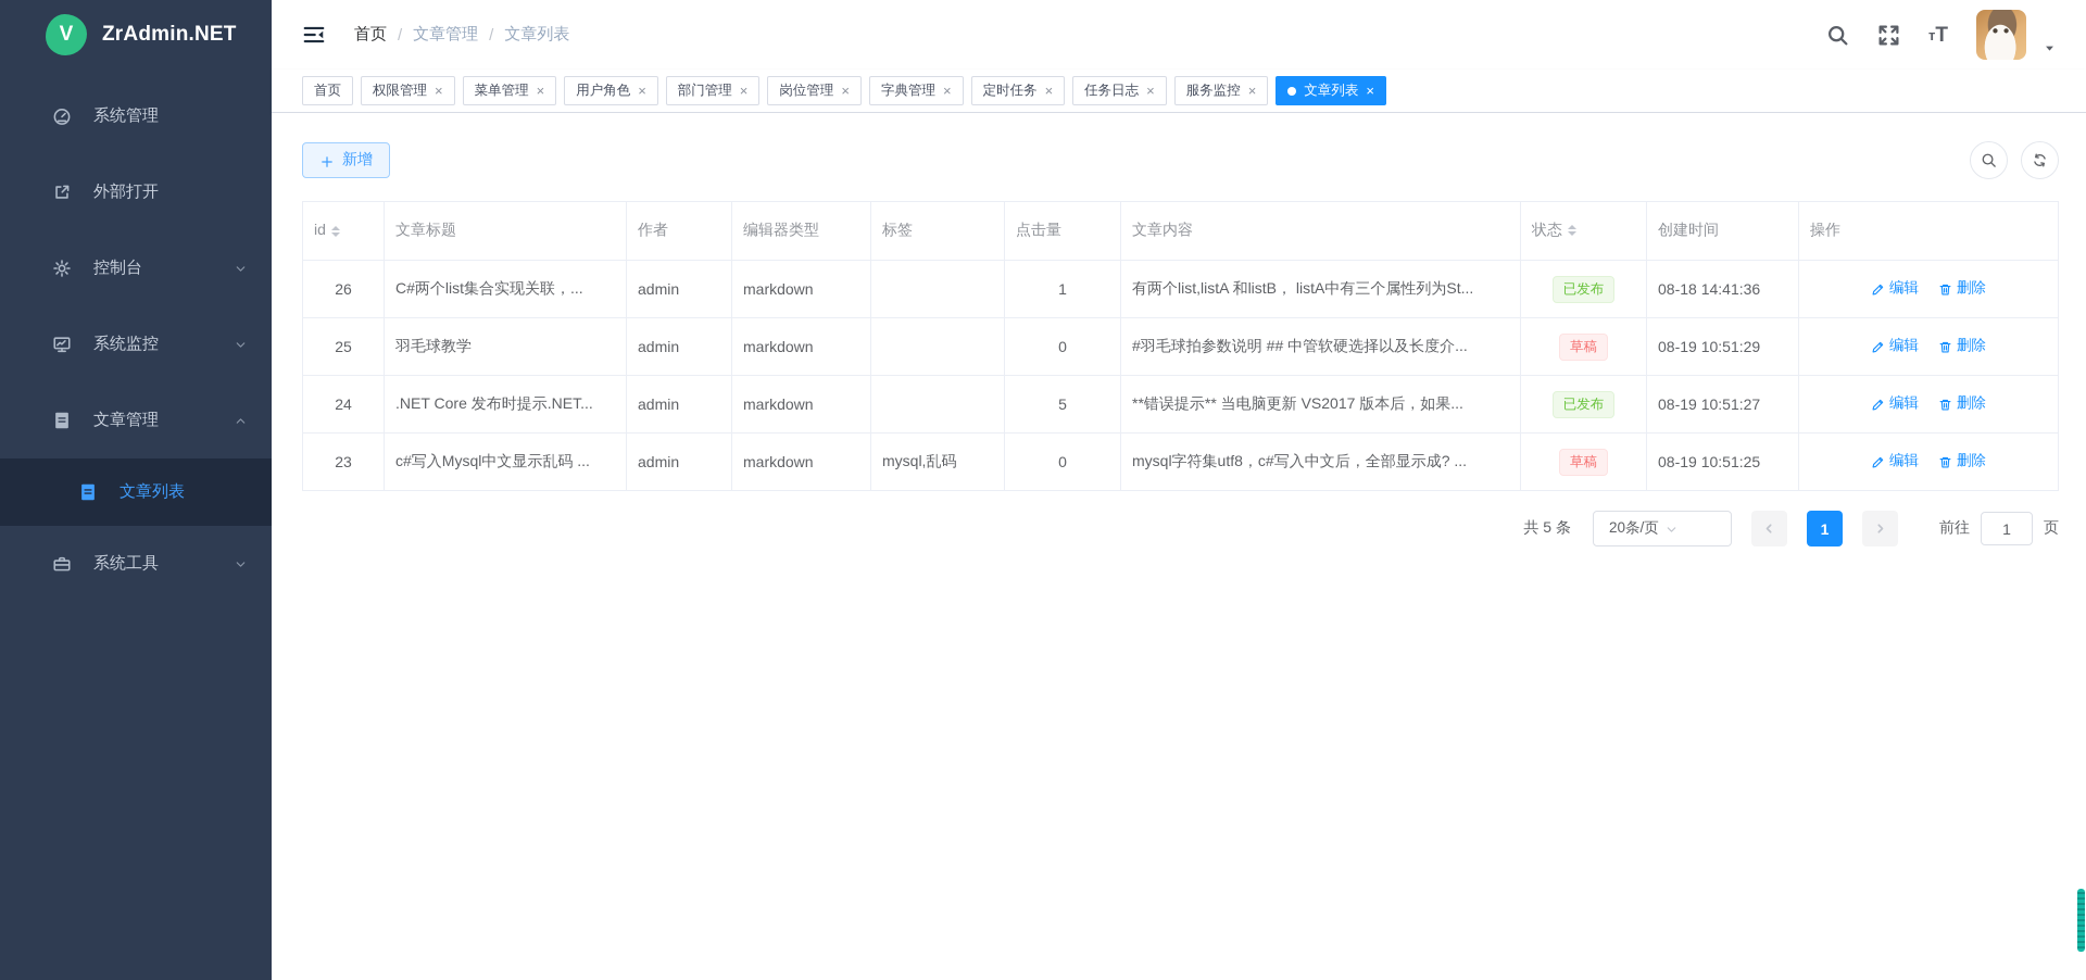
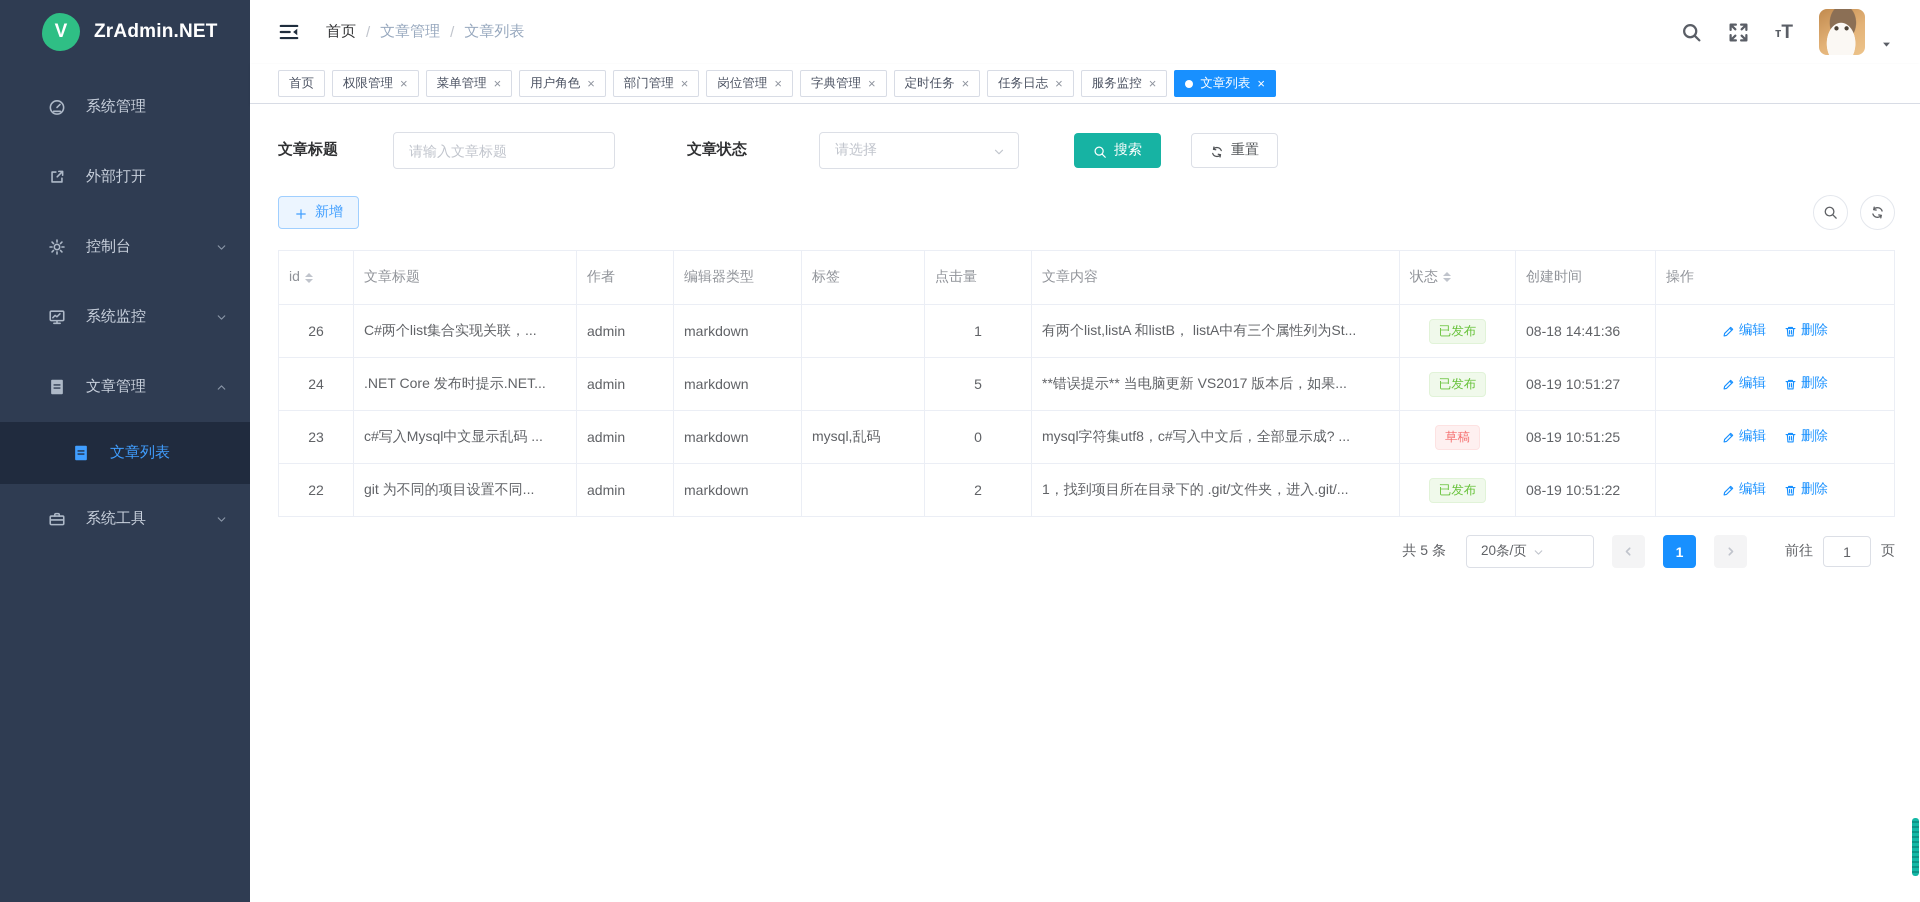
  V
  ZrAdmin.NET
  系统管理
  外部打开
  控制台
  系统监控
  文章管理
  文章列表
  系统工具
  首页
  /
  文章管理
  /
  文章列表
  т
  T
  首页
  权限管理
  ×
  菜单管理
  ×
  用户角色
  ×
  部门管理
  ×
  岗位管理
  ×
  字典管理
  ×
  定时任务
  ×
  任务日志
  ×
  服务监控
  ×
  文章列表
  ×
+ 文章标题
+ 请输入文章标题
+ 文章状态
+ 请选择
+ 搜索
+ 重置
  新增
  id	文章标题	作者	编辑器类型	标签	点击量	文章内容	状态	创建时间	操作
  26	C#两个list集合实现关联，...	admin	markdown		1	有两个list,listA 和listB， listA中有三个属性列为St...	已发布	08-18 14:41:36	编辑 删除
- 25	羽毛球教学	admin	markdown		0	#羽毛球拍参数说明 ## 中管软硬选择以及长度介...	草稿	08-19 10:51:29	编辑 删除
  24	.NET Core 发布时提示.NET...	admin	markdown		5	**错误提示** 当电脑更新 VS2017 版本后，如果...	已发布	08-19 10:51:27	编辑 删除
  23	c#写入Mysql中文显示乱码 ...	admin	markdown	mysql,乱码	0	mysql字符集utf8，c#写入中文后，全部显示成? ...	草稿	08-19 10:51:25	编辑 删除
+ 22	git 为不同的项目设置不同...	admin	markdown		2	1，找到项目所在目录下的 .git/文件夹，进入.git/...	已发布	08-19 10:51:22	编辑 删除
  共 5 条
  20条/页
  1
  前往
  1
  页
